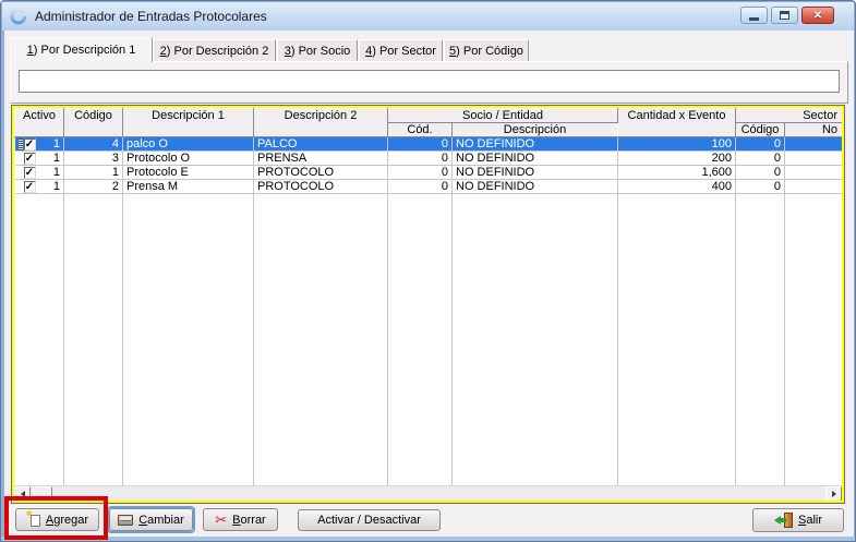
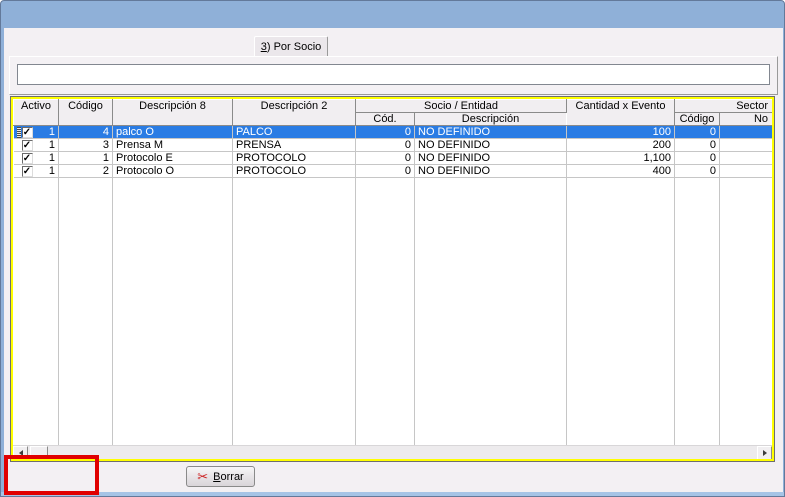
- Administrador de Entradas Protocolares
- ✕
- 1) Por Descripción 1
- 2) Por Descripción 2
  3) Por Socio
- 4) Por Sector
- 5) Por Código
- Activo	Código	Descripción 1	Descripción 2	Socio / Entidad	Cantidad x Evento	Sector
+ Activo	Código	Descripción 8	Descripción 2	Socio / Entidad	Cantidad x Evento	Sector
  Cód.	Descripción	Código	No
  ✓ 1	4	palco O	PALCO	0	NO DEFINIDO	100	0
- ✓ 1	3	Protocolo O	PRENSA	0	NO DEFINIDO	200	0
+ ✓ 1	3	Prensa M	PRENSA	0	NO DEFINIDO	200	0
- ✓ 1	1	Protocolo E	PROTOCOLO	0	NO DEFINIDO	1,600	0
+ ✓ 1	1	Protocolo E	PROTOCOLO	0	NO DEFINIDO	1,100	0
- ✓ 1	2	Prensa M	PROTOCOLO	0	NO DEFINIDO	400	0
+ ✓ 1	2	Protocolo O	PROTOCOLO	0	NO DEFINIDO	400	0
- ✶
- Agregar
- Cambiar
  ✂
  Borrar
- Activar / Desactivar
- Salir
